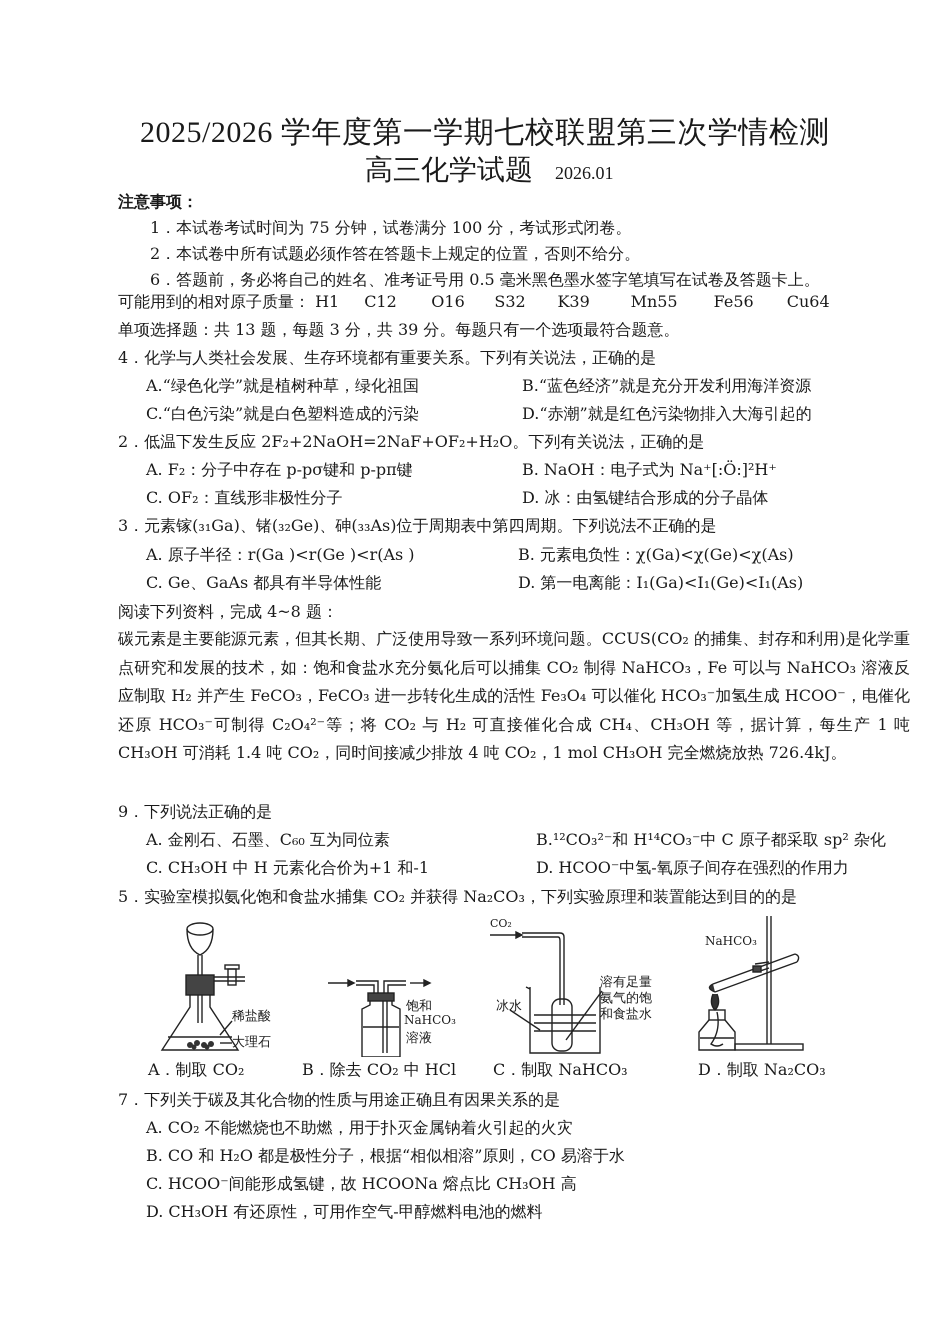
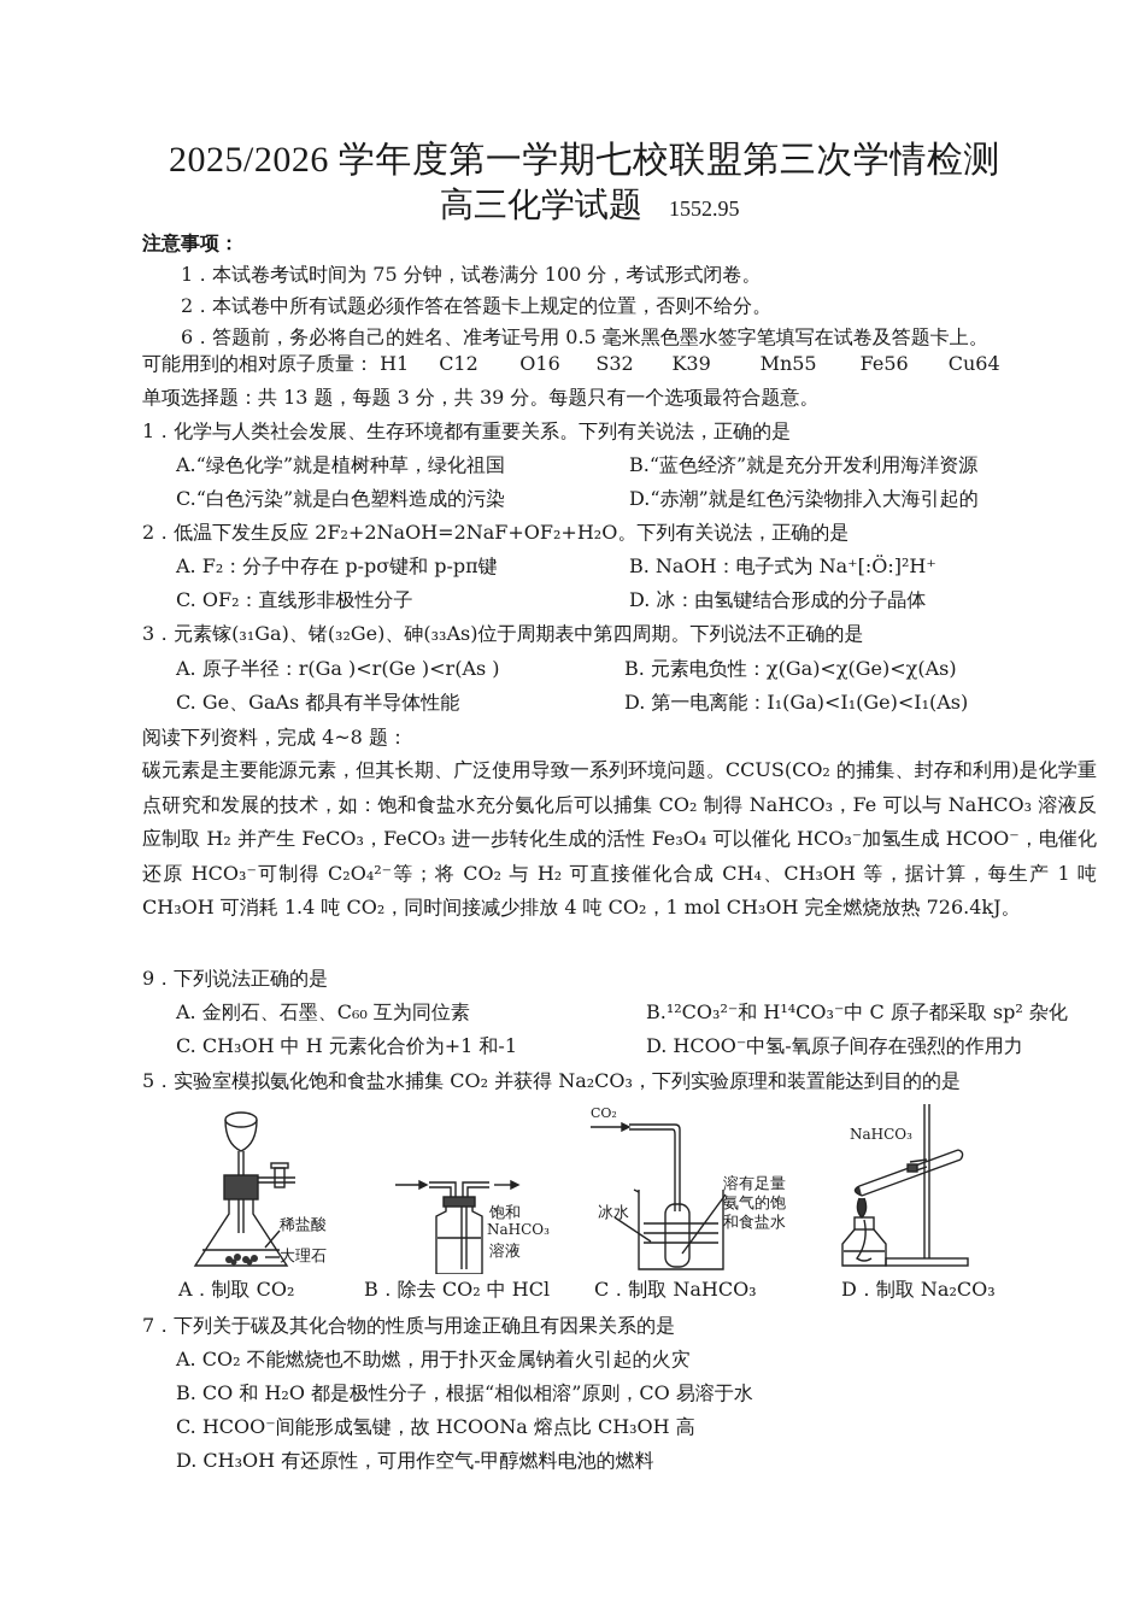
  2025/2026 学年度第一学期七校联盟第三次学情检测
- 高三化学试题 2026.01
+ 高三化学试题 1552.95
  注意事项：
  1．本试卷考试时间为 75 分钟，试卷满分 100 分，考试形式闭卷。
  2．本试卷中所有试题必须作答在答题卡上规定的位置，否则不给分。
  6．答题前，务必将自己的姓名、准考证号用 0.5 毫米黑色墨水签字笔填写在试卷及答题卡上。
  可能用到的相对原子质量： H1 C12 O16 S32 K39 Mn55 Fe56 Cu64
  单项选择题：共 13 题，每题 3 分，共 39 分。每题只有一个选项最符合题意。
- 4．化学与人类社会发展、生存环境都有重要关系。下列有关说法，正确的是
+ 1．化学与人类社会发展、生存环境都有重要关系。下列有关说法，正确的是
  A.“绿色化学”就是植树种草，绿化祖国
  B.“蓝色经济”就是充分开发利用海洋资源
  C.“白色污染”就是白色塑料造成的污染
  D.“赤潮”就是红色污染物排入大海引起的
  2．低温下发生反应 2F₂+2NaOH=2NaF+OF₂+H₂O。下列有关说法，正确的是
  A. F₂：分子中存在 p-pσ键和 p-pπ键
  B. NaOH：电子式为 Na⁺[:Ö:]²H⁺
  C. OF₂：直线形非极性分子
  D. 冰：由氢键结合形成的分子晶体
  3．元素镓(₃₁Ga)、锗(₃₂Ge)、砷(₃₃As)位于周期表中第四周期。下列说法不正确的是
  A. 原子半径：r(Ga )<r(Ge )<r(As )
  B. 元素电负性：χ(Ga)<χ(Ge)<χ(As)
  C. Ge、GaAs 都具有半导体性能
  D. 第一电离能：I₁(Ga)<I₁(Ge)<I₁(As)
  阅读下列资料，完成 4~8 题：
  碳元素是主要能源元素，但其长期、广泛使用导致一系列环境问题。CCUS(CO₂ 的捕集、封存和利用)是化学重点研究和发展的技术，如：饱和食盐水充分氨化后可以捕集 CO₂ 制得 NaHCO₃，Fe 可以与 NaHCO₃ 溶液反应制取 H₂ 并产生 FeCO₃，FeCO₃ 进一步转化生成的活性 Fe₃O₄ 可以催化 HCO₃⁻加氢生成 HCOO⁻，电催化还原 HCO₃⁻可制得 C₂O₄²⁻等；将 CO₂ 与 H₂ 可直接催化合成 CH₄、CH₃OH 等，据计算，每生产 1 吨 CH₃OH 可消耗 1.4 吨 CO₂，同时间接减少排放 4 吨 CO₂，1 mol CH₃OH 完全燃烧放热 726.4kJ。
  9．下列说法正确的是
  A. 金刚石、石墨、C₆₀ 互为同位素
  B.¹²CO₃²⁻和 H¹⁴CO₃⁻中 C 原子都采取 sp² 杂化
  C. CH₃OH 中 H 元素化合价为+1 和-1
  D. HCOO⁻中氢-氧原子间存在强烈的作用力
  5．实验室模拟氨化饱和食盐水捕集 CO₂ 并获得 Na₂CO₃，下列实验原理和装置能达到目的的是
  稀盐酸
  大理石
  A．制取 CO₂
  饱和
  NaHCO₃
  溶液
  B．除去 CO₂ 中 HCl
  CO₂
  冰水
  溶有足量
  氨气的饱
  和食盐水
  C．制取 NaHCO₃
  NaHCO₃
  D．制取 Na₂CO₃
  7．下列关于碳及其化合物的性质与用途正确且有因果关系的是
  A. CO₂ 不能燃烧也不助燃，用于扑灭金属钠着火引起的火灾
  B. CO 和 H₂O 都是极性分子，根据“相似相溶”原则，CO 易溶于水
  C. HCOO⁻间能形成氢键，故 HCOONa 熔点比 CH₃OH 高
  D. CH₃OH 有还原性，可用作空气-甲醇燃料电池的燃料
